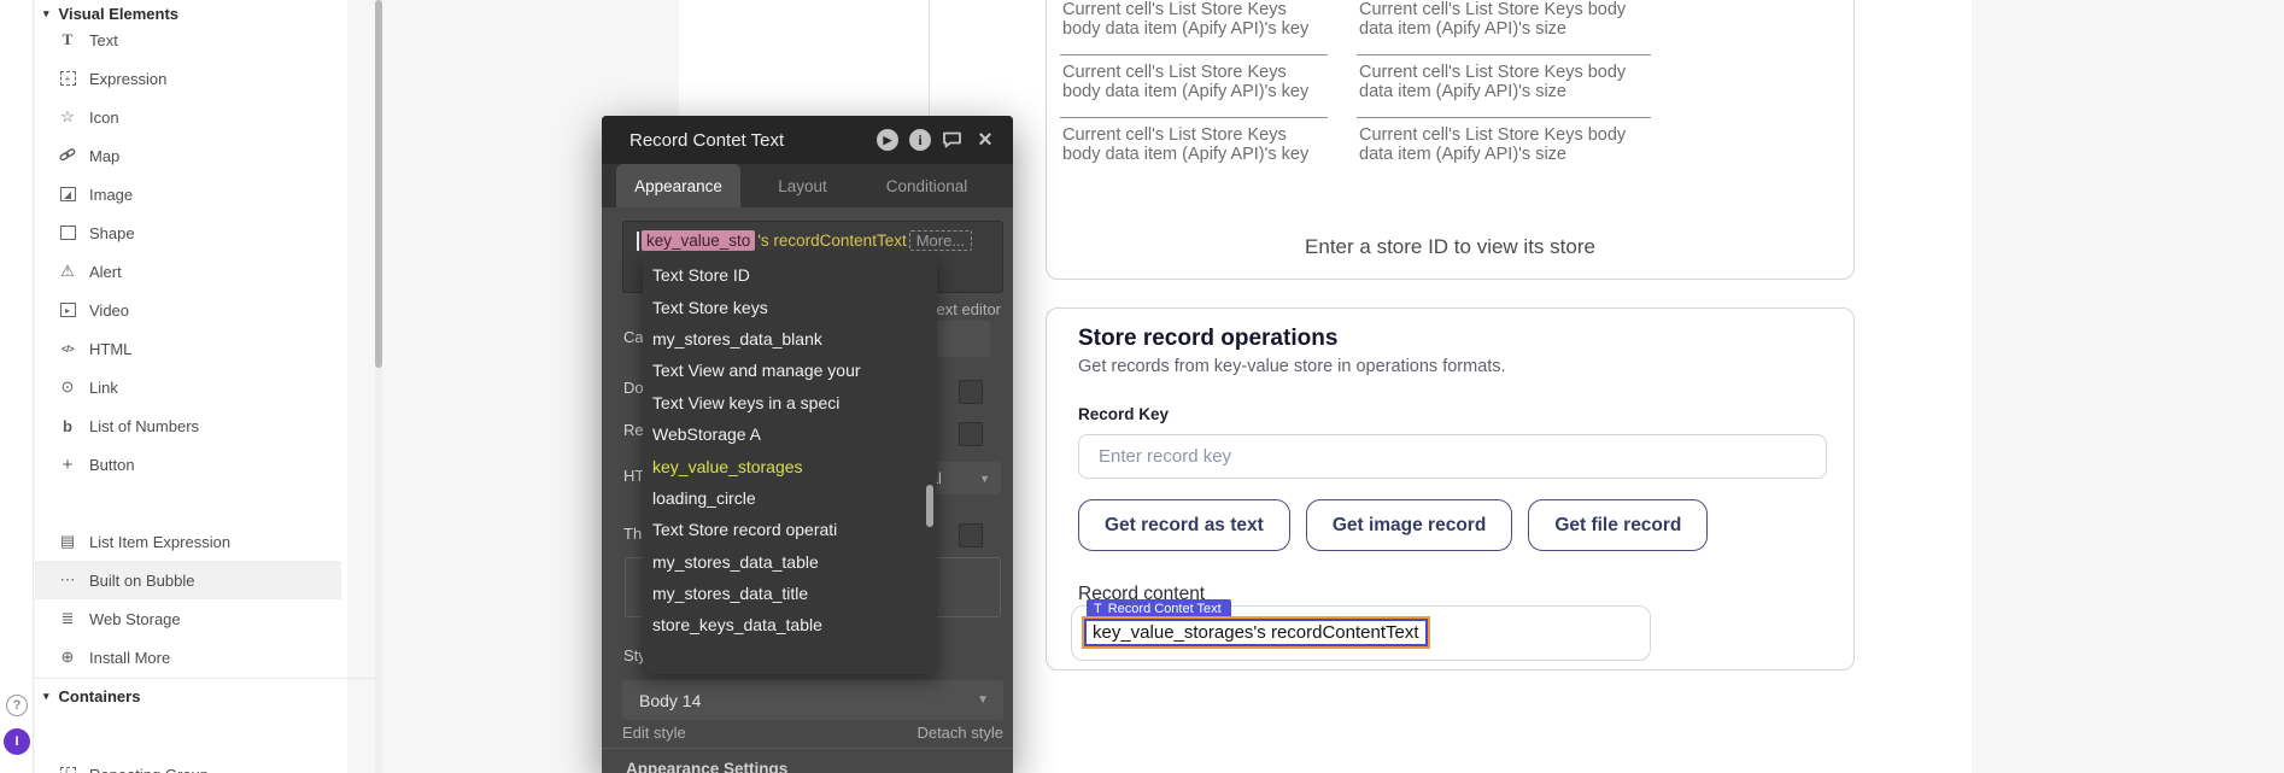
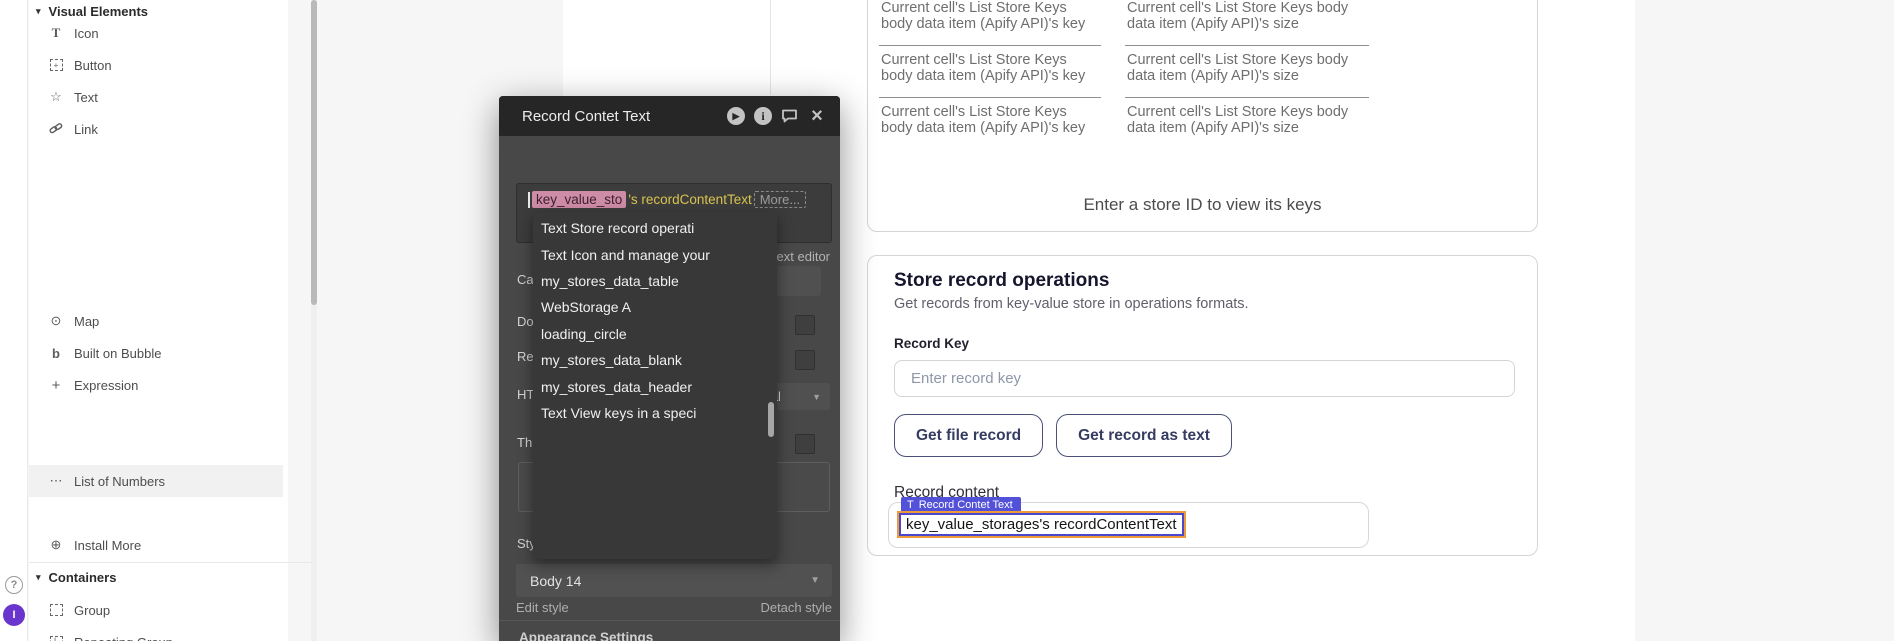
  ?
  I
  ▾
  Visual Elements
  T
- Text
+ Icon
  +
- Expression
+ Button
  ☆
- Icon
+ Text
- Map
+ Link
- ◢
- Image
- Shape
- ⚠
- Alert
- ▸
- Video
- </>
- HTML
  ⊙
- Link
+ Map
  b
- List of Numbers
+ Built on Bubble
  +
- Button
+ Expression
- ▤
- List Item Expression
  ⋯
- Built on Bubble
+ List of Numbers
- ≣
- Web Storage
  ⊕
  Install More
  ▾
  Containers
+ Group
  Current cell's List Store Keys body data item (Apify API)'s key
  Current cell's List Store Keys body data item (Apify API)'s size
  Current cell's List Store Keys body data item (Apify API)'s key
  Current cell's List Store Keys body data item (Apify API)'s size
  Current cell's List Store Keys body data item (Apify API)'s key
  Current cell's List Store Keys body data item (Apify API)'s size
- Enter a store ID to view its store
+ Enter a store ID to view its keys
  Store record operations
  Get records from key-value store in operations formats.
  Record Key
  Enter record key
- Get record as text
+ Get file record
- Get image record
- Get file record
+ Get record as text
  Record content
  T
  Record Contet Text
  key_value_storages's recordContentText
  Record Contet Text
  ▶
  i
  ×
- Appearance
- Layout
- Conditional
  key_value_sto
  's recordContentText
  More...
  Ca
  Do
  Re
  HT
  ▼
  Th
  Body 14
  ▼
  Edit style
  Detach style
  Appearance Settings
- Text Store ID
- Text Store keys
- my_stores_data_blank
+ Text Store record operati
- Text View and manage your
+ Text Icon and manage your
- Text View keys in a speci
+ my_stores_data_table
  WebStorage A
- key_value_storages
  loading_circle
- Text Store record operati
+ my_stores_data_blank
+ my_stores_data_header
- my_stores_data_table
+ Text View keys in a speci
- my_stores_data_title
- store_keys_data_table
